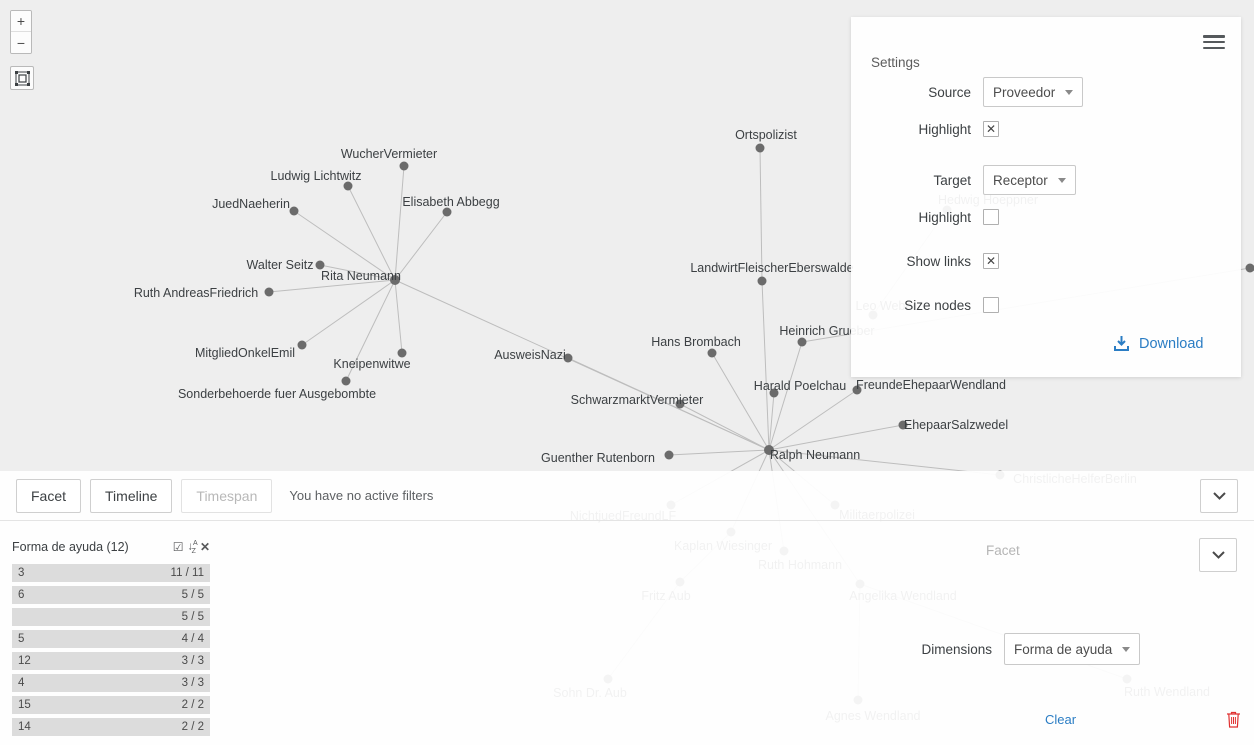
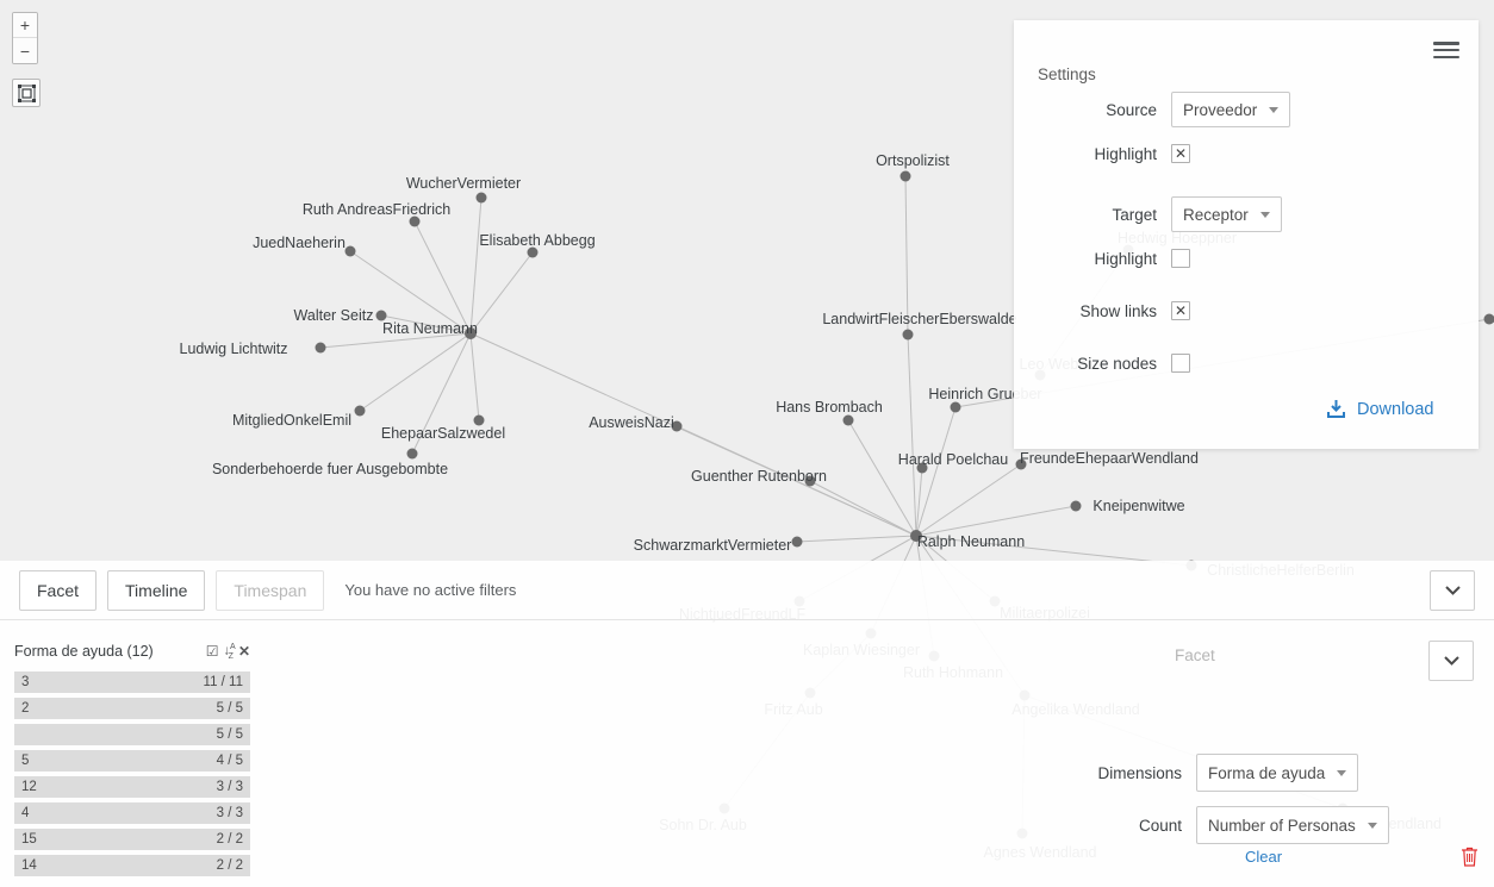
  WucherVermieter
- Ludwig Lichtwitz
+ Ruth AndreasFriedrich
  Elisabeth Abbegg
  JuedNaeherin
  Walter Seitz
  Rita Neumann
- Ruth AndreasFriedrich
+ Ludwig Lichtwitz
  MitgliedOnkelEmil
- Kneipenwitwe
+ EhepaarSalzwedel
  Sonderbehoerde fuer Ausgebombte
  Ortspolizist
  LandwirtFleischerEberswald
  Heinrich Gru
  Hans Brombach
  AusweisNazi
  Harald Poelchau
- SchwarzmarktVermieter
+ Guenther Rutenborn
  FreundeEhepaarWendland
- EhepaarSalzwedel
+ Kneipenwitwe
- Guenther Rutenborn
+ SchwarzmarktVermieter
  Ralph Neumann
  +
  −
  Settings
  Source
  Proveedor
  Highlight
  ✕
  Target
  Receptor
  Highlight
  Show links
  ✕
  Size nodes
  Download
  Facet Timeline Timespan
  You have no active filters
  Forma de ayuda (12)
  ☑
  ✕
  3
  11 / 11
- 6
+ 2
  5 / 5
  5 / 5
  5
- 4 / 4
+ 4 / 5
  12
  3 / 3
  4
  3 / 3
  15
  2 / 2
  14
  2 / 2
  Dimensions
  Forma de ayuda
+ Count
+ Number of Personas
  Facet
  Clear
